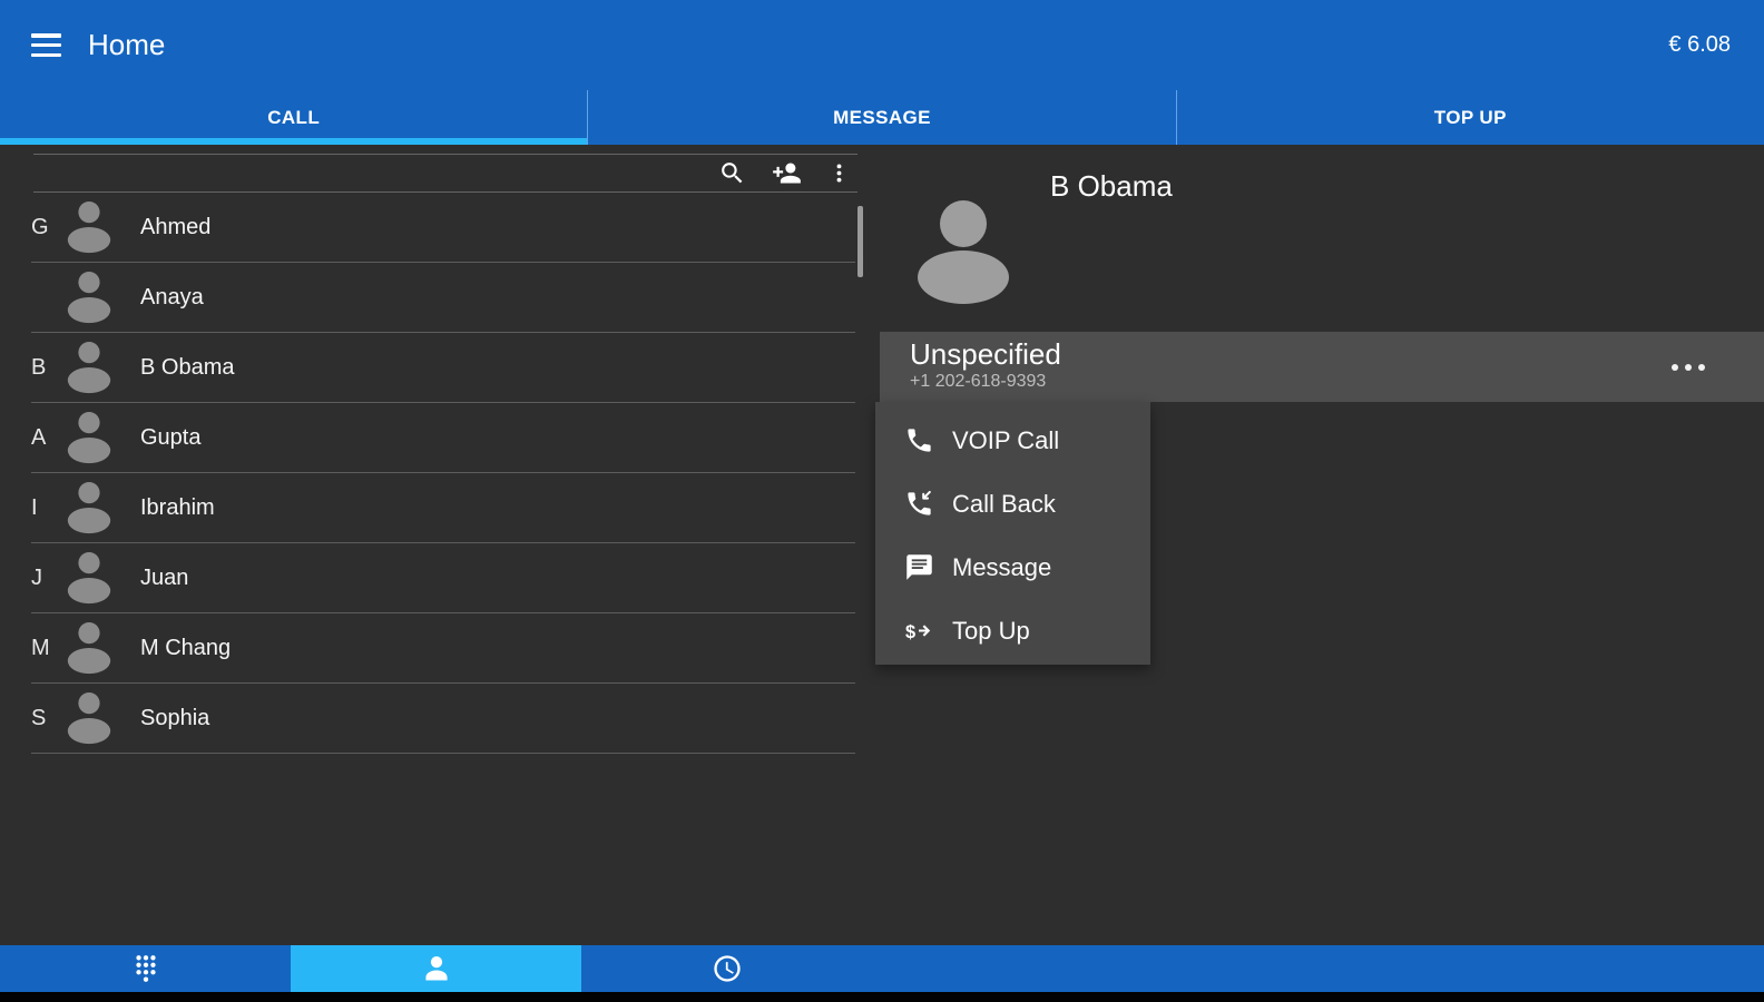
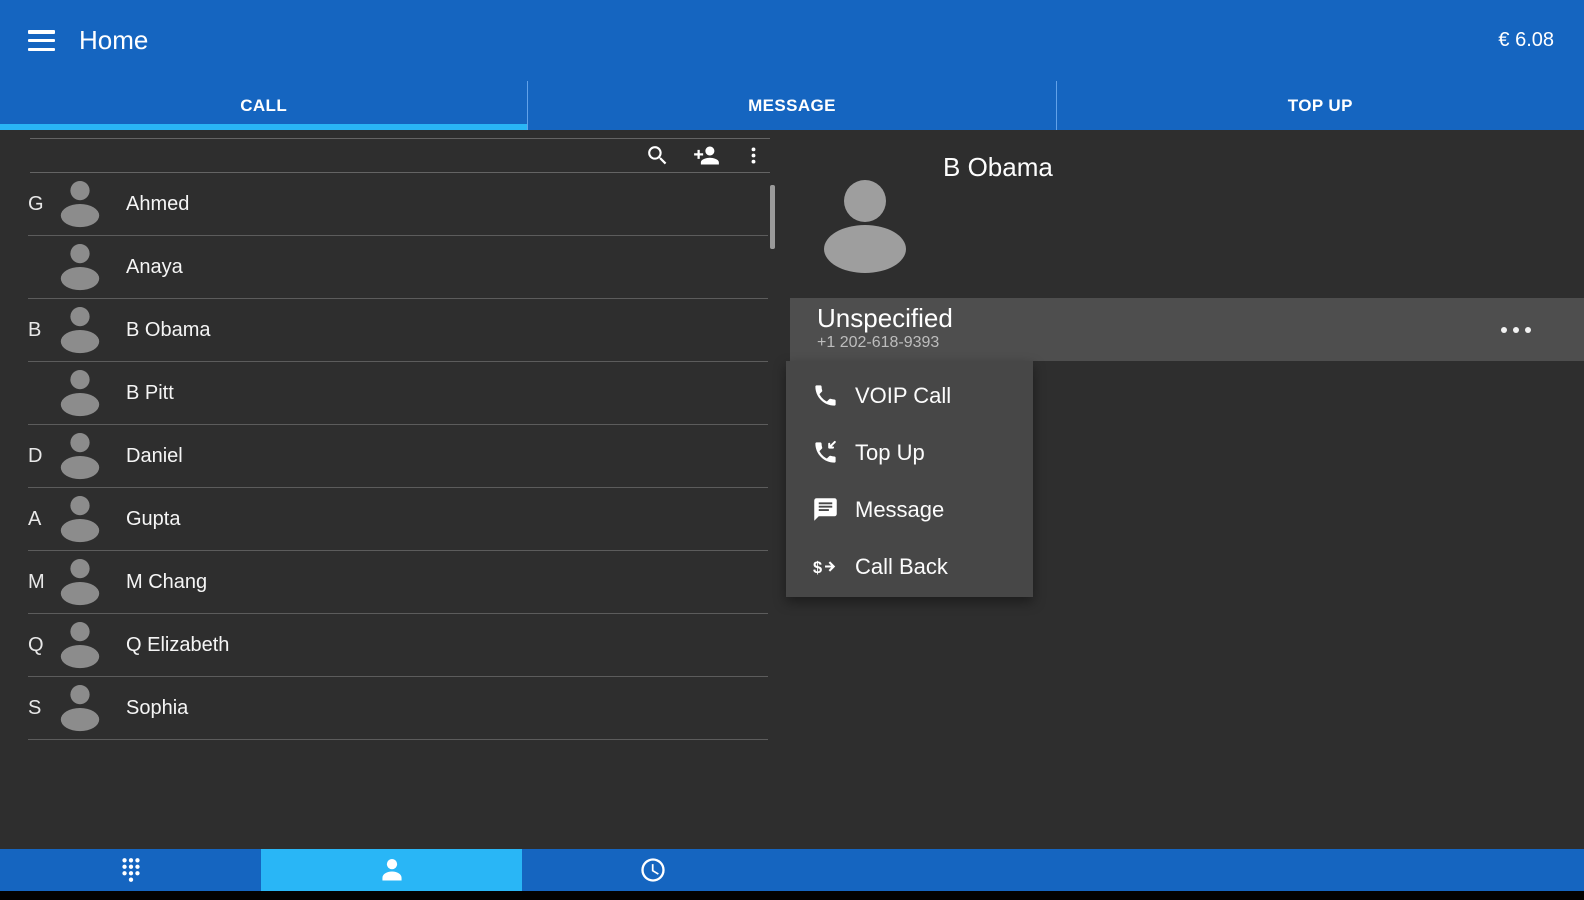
  Home
  € 6.08
  CALL
  MESSAGE
  TOP UP
  G
  Ahmed
  Anaya
  B
  B Obama
+ B Pitt
+ D
+ Daniel
  A
  Gupta
- I
- Ibrahim
- J
- Juan
  M
  M Chang
+ Q
+ Q Elizabeth
  S
  Sophia
  B Obama
  Unspecified
  +1 202-618-9393
  VOIP Call
- Call Back
+ Top Up
  Message
  $
- Top Up
+ Call Back
